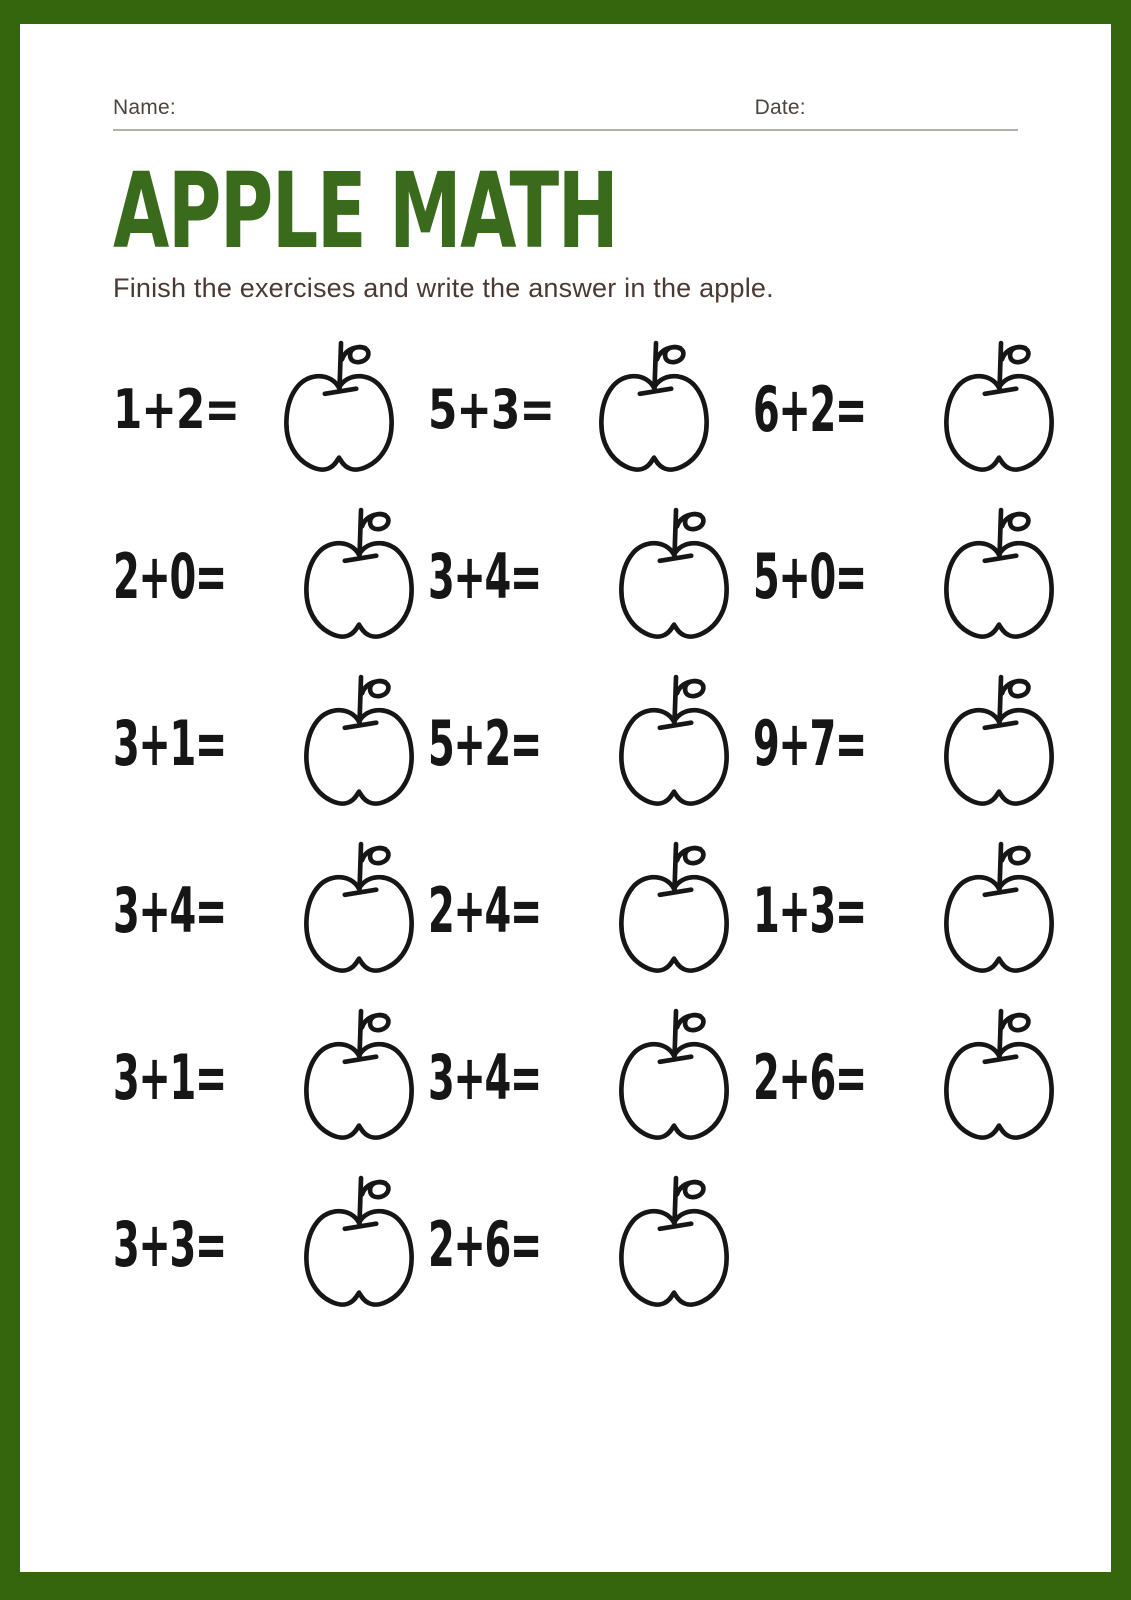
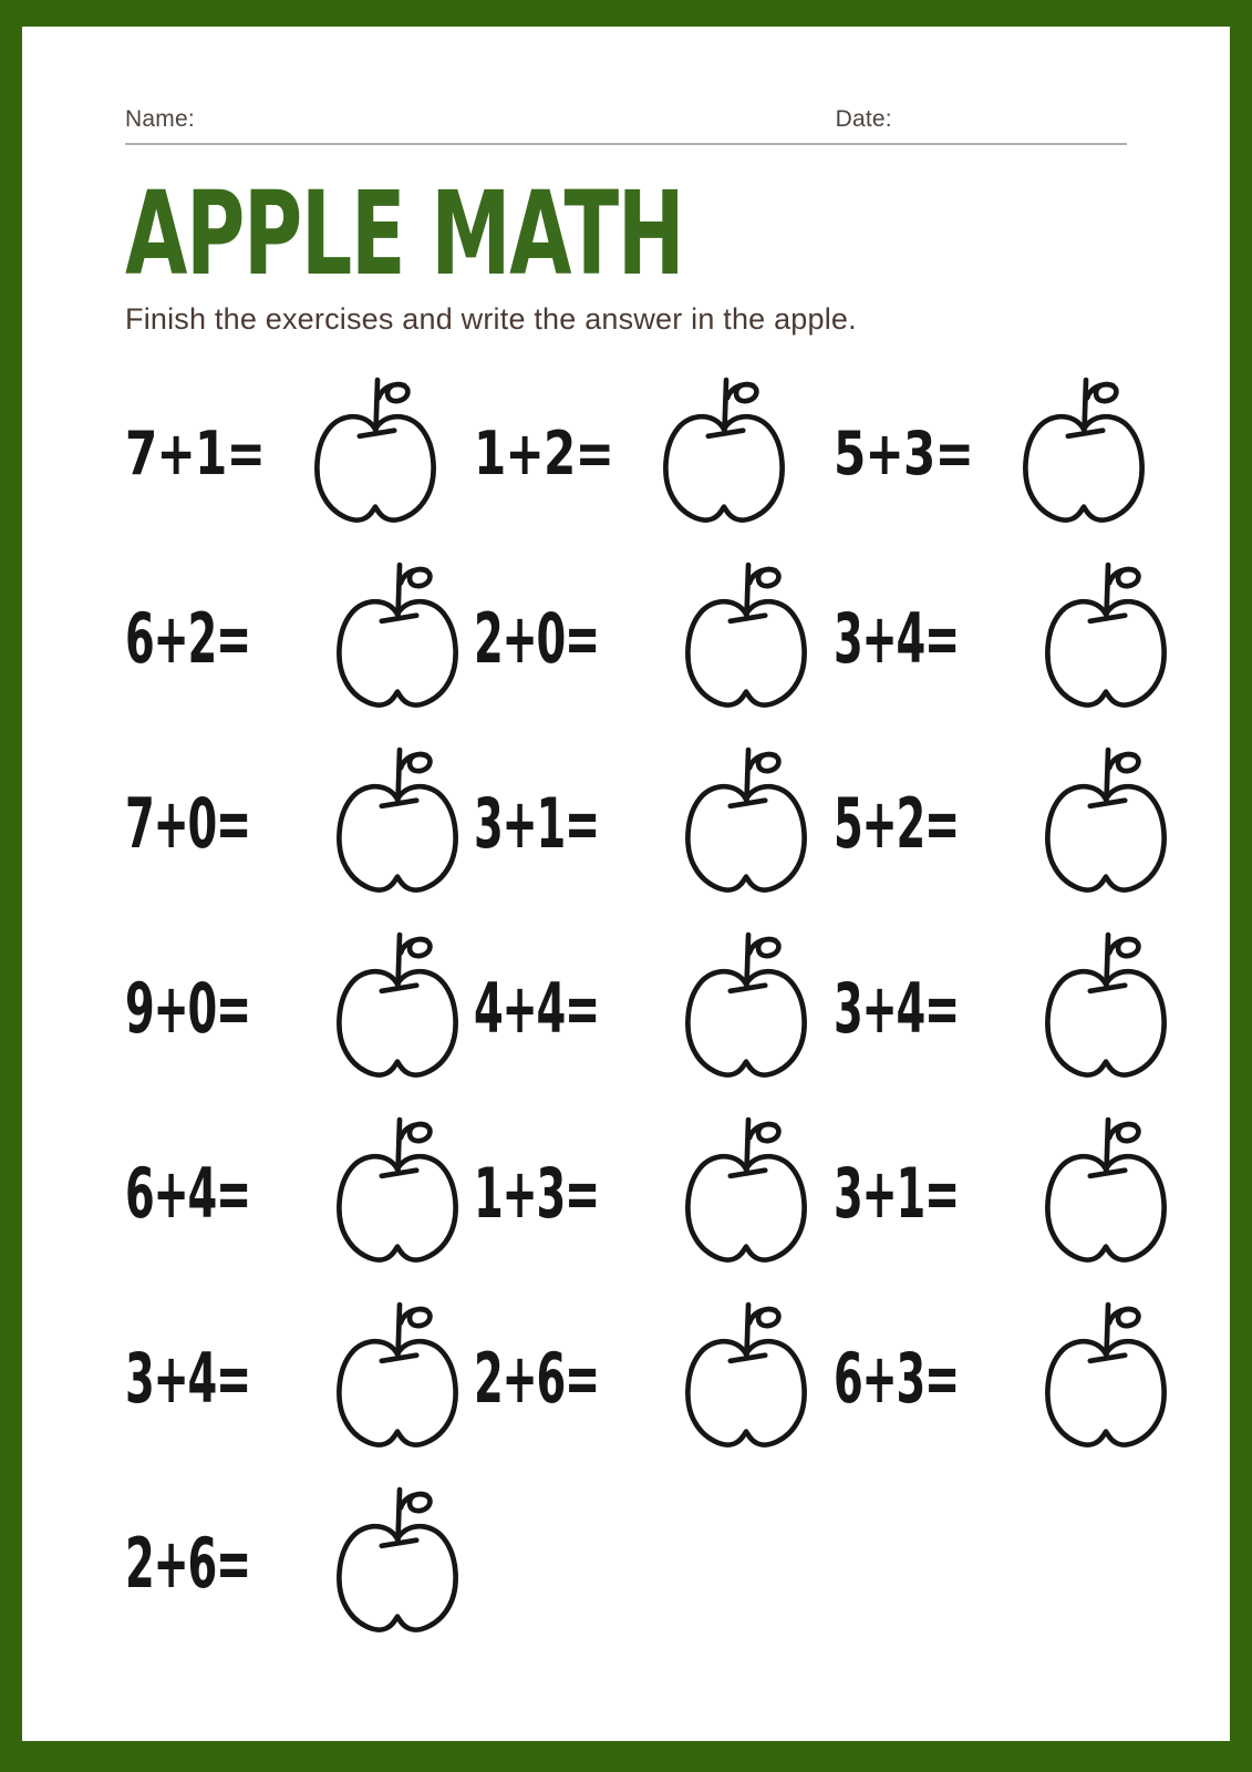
  Name:
  Date:
  APPLE MATH
  Finish the exercises and write the answer in the apple.
+ 7+1=
  1+2=
  5+3=
  6+2=
  2+0=
  3+4=
- 5+0=
+ 7+0=
  3+1=
  5+2=
- 9+7=
+ 9+0=
+ 4+4=
  3+4=
- 2+4=
+ 6+4=
  1+3=
  3+1=
  3+4=
  2+6=
- 3+3=
+ 6+3=
  2+6=
